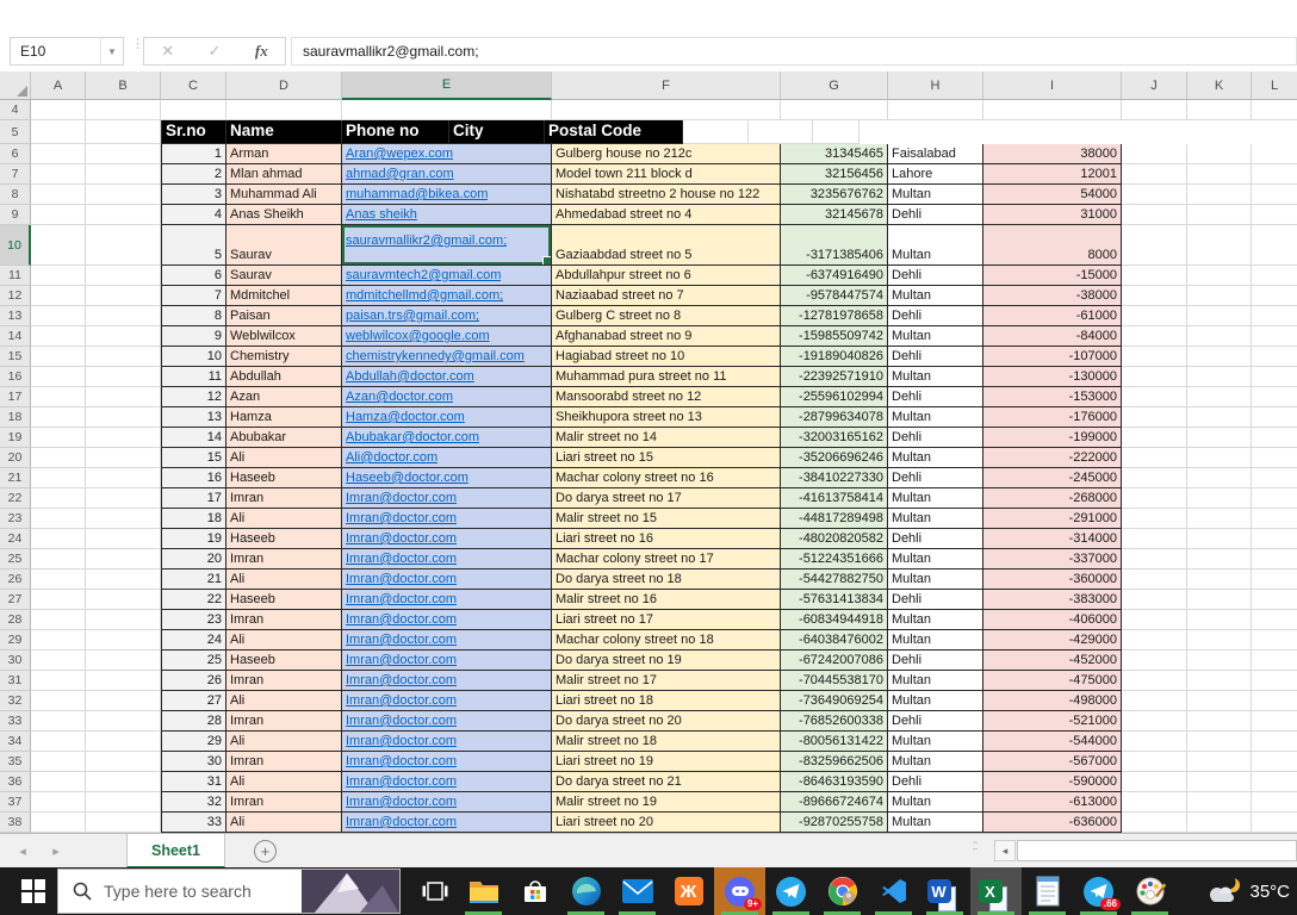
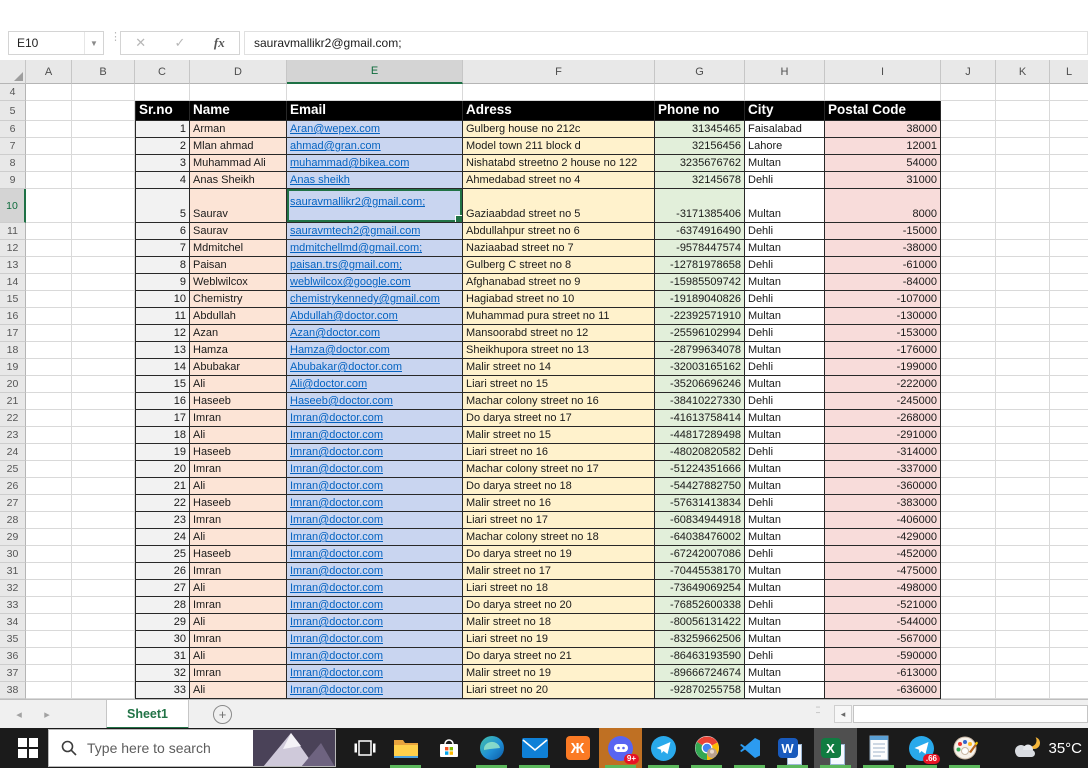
  E10
  ▼
  ⋮
  ✕
  ✓
  fx
  sauravmallikr2@gmail.com;
  A
  B
  C
  D
  E
  F
  G
  H
  I
  J
  K
  L
  4
  5
  Sr.no
  Name
+ Email
+ Adress
  Phone no
  City
  Postal Code
  6
  1
  Arman
  Aran@wepex.com
  Gulberg house no 212c
  31345465
  Faisalabad
  38000
  7
  2
  Mlan ahmad
  ahmad@gran.com
  Model town 211 block d
  32156456
  Lahore
  12001
  8
  3
  Muhammad Ali
  muhammad@bikea.com
  Nishatabd streetno 2 house no 122
  3235676762
  Multan
  54000
  9
  4
  Anas Sheikh
  Anas sheikh
  Ahmedabad street no 4
  32145678
  Dehli
  31000
  10
  5
  Saurav
  sauravmallikr2@gmail.com;
  Gaziaabdad street no 5
  -3171385406
  Multan
  8000
  11
  6
  Saurav
  sauravmtech2@gmail.com
  Abdullahpur street no 6
  -6374916490
  Dehli
  -15000
  12
  7
  Mdmitchel
  mdmitchellmd@gmail.com;
  Naziaabad street no 7
  -9578447574
  Multan
  -38000
  13
  8
  Paisan
  paisan.trs@gmail.com;
  Gulberg C street no 8
  -12781978658
  Dehli
  -61000
  14
  9
  Weblwilcox
  weblwilcox@google.com
  Afghanabad street no 9
  -15985509742
  Multan
  -84000
  15
  10
  Chemistry
  chemistrykennedy@gmail.com
  Hagiabad street no 10
  -19189040826
  Dehli
  -107000
  16
  11
  Abdullah
  Abdullah@doctor.com
  Muhammad pura street no 11
  -22392571910
  Multan
  -130000
  17
  12
  Azan
  Azan@doctor.com
  Mansoorabd street no 12
  -25596102994
  Dehli
  -153000
  18
  13
  Hamza
  Hamza@doctor.com
  Sheikhupora street no 13
  -28799634078
  Multan
  -176000
  19
  14
  Abubakar
  Abubakar@doctor.com
  Malir street no 14
  -32003165162
  Dehli
  -199000
  20
  15
  Ali
  Ali@doctor.com
  Liari street no 15
  -35206696246
  Multan
  -222000
  21
  16
  Haseeb
  Haseeb@doctor.com
  Machar colony street no 16
  -38410227330
  Dehli
  -245000
  22
  17
  Imran
  Imran@doctor.com
  Do darya street no 17
  -41613758414
  Multan
  -268000
  23
  18
  Ali
  Imran@doctor.com
  Malir street no 15
  -44817289498
  Multan
  -291000
  24
  19
  Haseeb
  Imran@doctor.com
  Liari street no 16
  -48020820582
  Dehli
  -314000
  25
  20
  Imran
  Imran@doctor.com
  Machar colony street no 17
  -51224351666
  Multan
  -337000
  26
  21
  Ali
  Imran@doctor.com
  Do darya street no 18
  -54427882750
  Multan
  -360000
  27
  22
  Haseeb
  Imran@doctor.com
  Malir street no 16
  -57631413834
  Dehli
  -383000
  28
  23
  Imran
  Imran@doctor.com
  Liari street no 17
  -60834944918
  Multan
  -406000
  29
  24
  Ali
  Imran@doctor.com
  Machar colony street no 18
  -64038476002
  Multan
  -429000
  30
  25
  Haseeb
  Imran@doctor.com
  Do darya street no 19
  -67242007086
  Dehli
  -452000
  31
  26
  Imran
  Imran@doctor.com
  Malir street no 17
  -70445538170
  Multan
  -475000
  32
  27
  Ali
  Imran@doctor.com
  Liari street no 18
  -73649069254
  Multan
  -498000
  33
  28
  Imran
  Imran@doctor.com
  Do darya street no 20
  -76852600338
  Dehli
  -521000
  34
  29
  Ali
  Imran@doctor.com
  Malir street no 18
  -80056131422
  Multan
  -544000
  35
  30
  Imran
  Imran@doctor.com
  Liari street no 19
  -83259662506
  Multan
  -567000
  36
  31
  Ali
  Imran@doctor.com
  Do darya street no 21
  -86463193590
  Dehli
  -590000
  37
  32
  Imran
  Imran@doctor.com
  Malir street no 19
  -89666724674
  Multan
  -613000
  38
  33
  Ali
  Imran@doctor.com
  Liari street no 20
  -92870255758
  Multan
  -636000
  ◂
  ▸
  Sheet1
  +
  ⁚⁚
  ◂
  Type here to search
  Ж
  9+
  W
  X
  .66
  35°C
